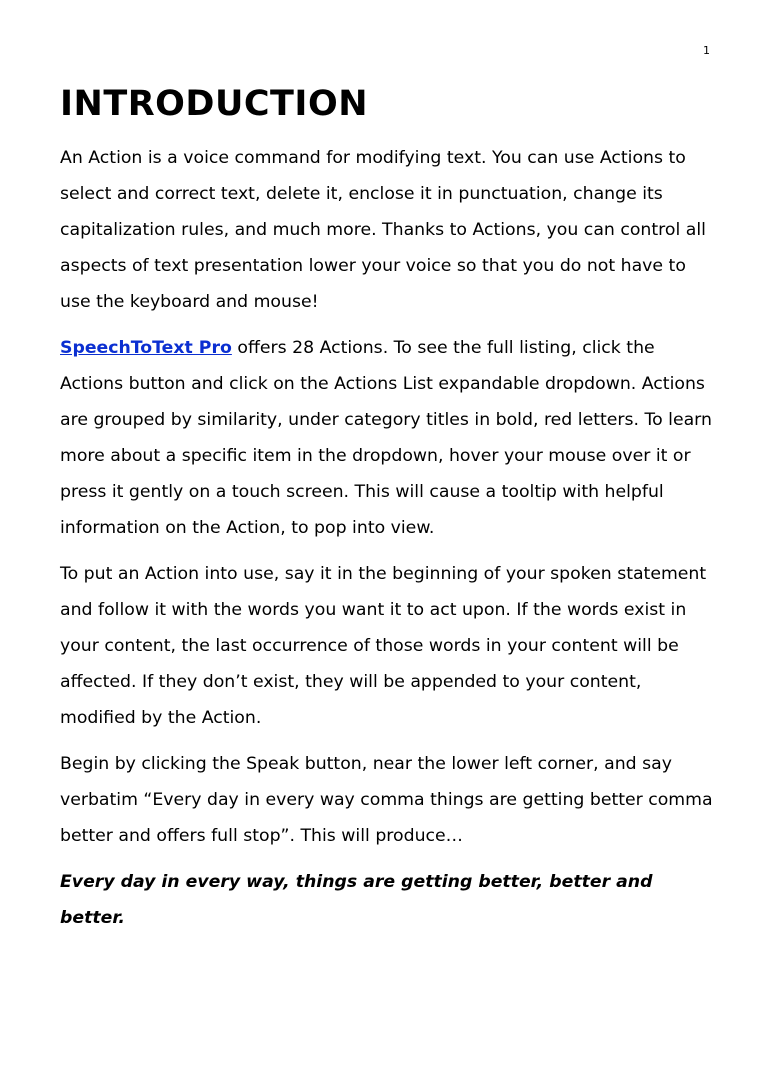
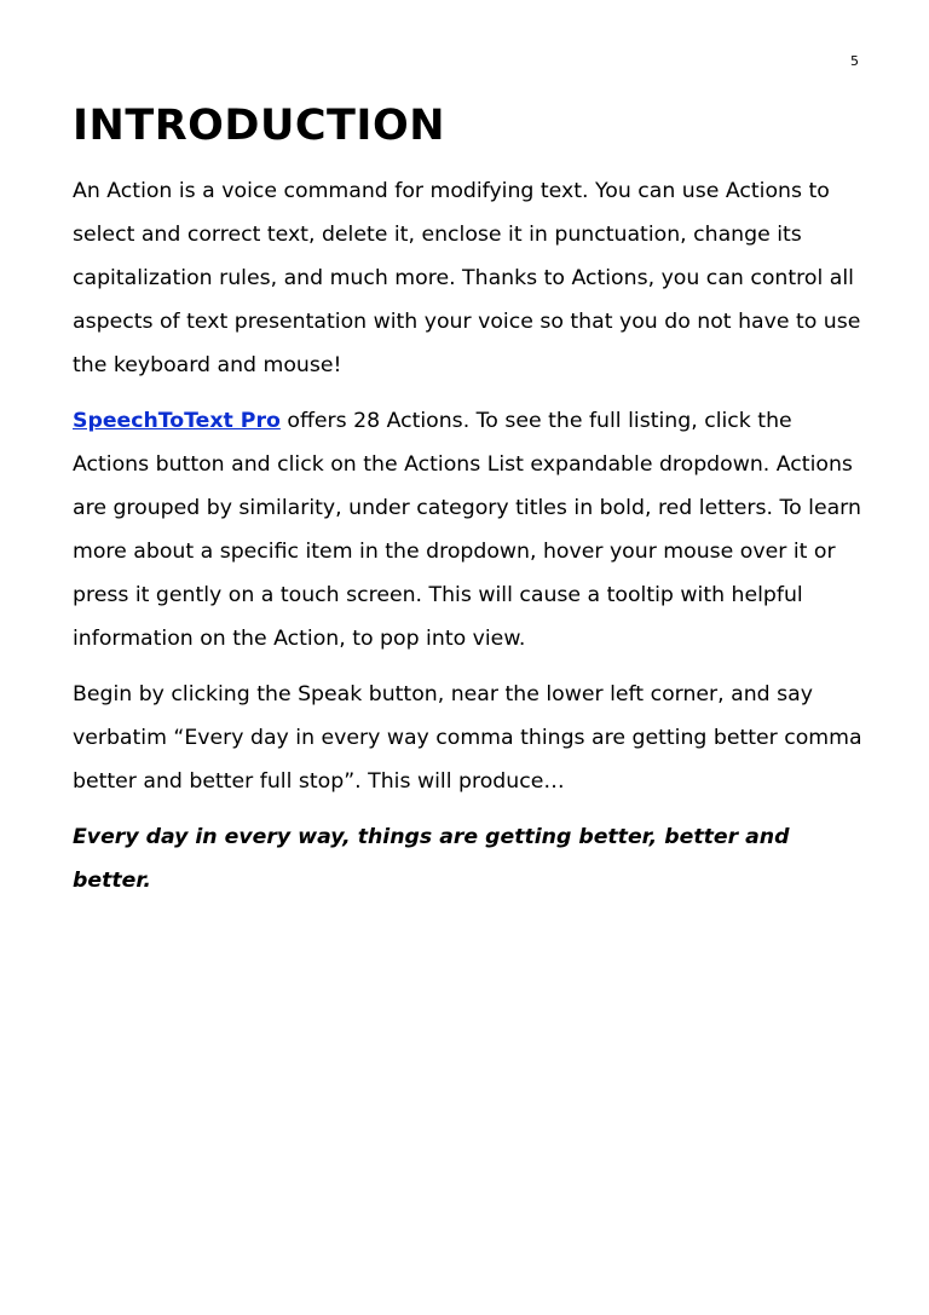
- 1
+ 5
  INTRODUCTION
- An Action is a voice command for modifying text. You can use Actions to select and correct text, delete it, enclose it in punctuation, change its capitalization rules, and much more. Thanks to Actions, you can control all aspects of text presentation lower your voice so that you do not have to use the keyboard and mouse!
+ An Action is a voice command for modifying text. You can use Actions to select and correct text, delete it, enclose it in punctuation, change its capitalization rules, and much more. Thanks to Actions, you can control all aspects of text presentation with your voice so that you do not have to use the keyboard and mouse!
  SpeechToText Pro offers 28 Actions. To see the full listing, click the Actions button and click on the Actions List expandable dropdown. Actions are grouped by similarity, under category titles in bold, red letters. To learn more about a specific item in the dropdown, hover your mouse over it or press it gently on a touch screen. This will cause a tooltip with helpful information on the Action, to pop into view.
- To put an Action into use, say it in the beginning of your spoken statement and follow it with the words you want it to act upon. If the words exist in your content, the last occurrence of those words in your content will be affected. If they don’t exist, they will be appended to your content, modified by the Action.
- Begin by clicking the Speak button, near the lower left corner, and say verbatim “Every day in every way comma things are getting better comma better and offers full stop”. This will produce…
+ Begin by clicking the Speak button, near the lower left corner, and say verbatim “Every day in every way comma things are getting better comma better and better full stop”. This will produce…
  Every day in every way, things are getting better, better and better.
